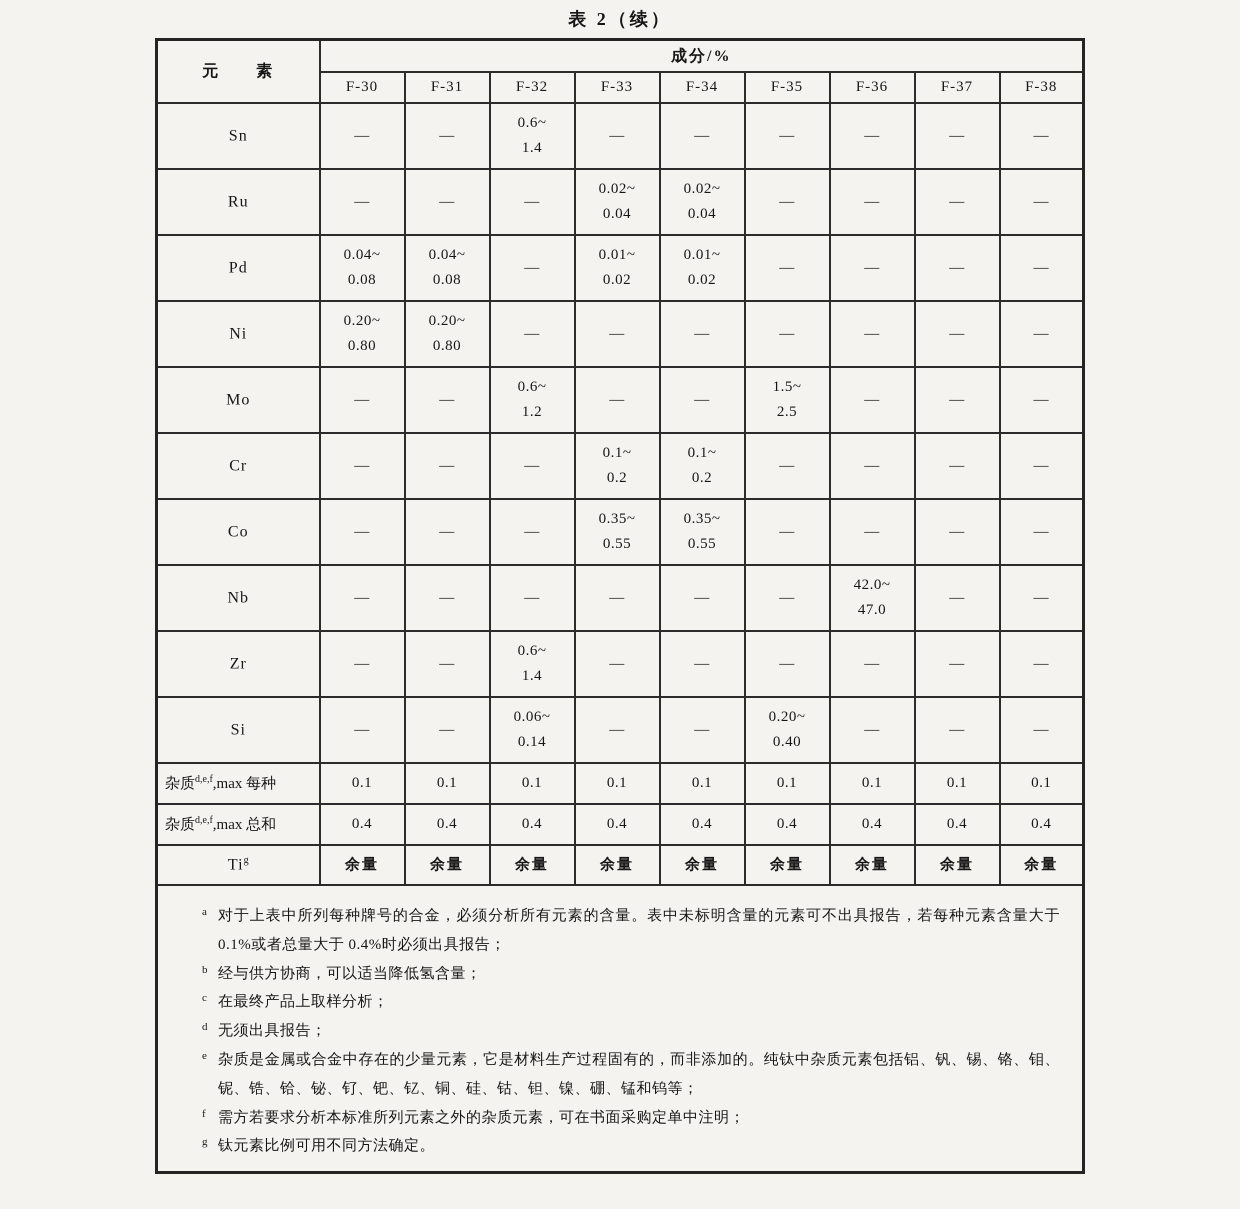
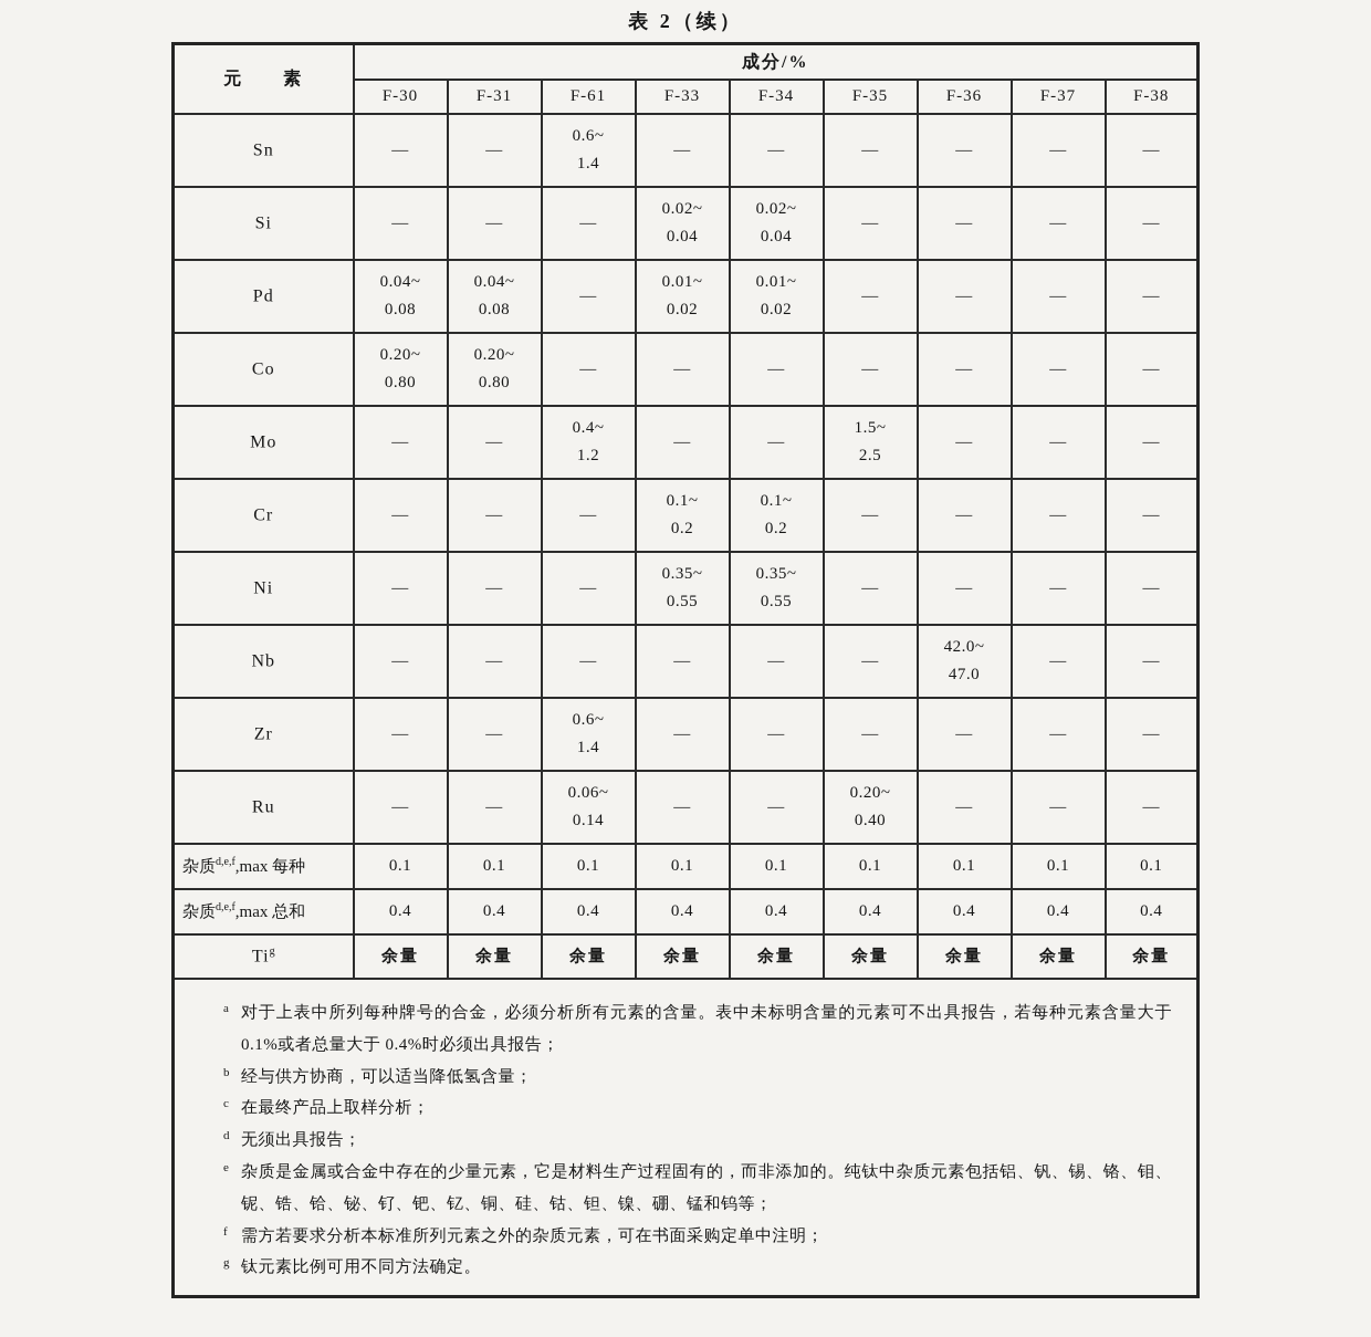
  表 2（续）
  元 素	成分/%
- F-30	F-31	F-32	F-33	F-34	F-35	F-36	F-37	F-38
+ F-30	F-31	F-61	F-33	F-34	F-35	F-36	F-37	F-38
  Sn	—	—	0.6~ 1.4	—	—	—	—	—	—
- Ru	—	—	—	0.02~ 0.04	0.02~ 0.04	—	—	—	—
+ Si	—	—	—	0.02~ 0.04	0.02~ 0.04	—	—	—	—
  Pd	0.04~ 0.08	0.04~ 0.08	—	0.01~ 0.02	0.01~ 0.02	—	—	—	—
- Ni	0.20~ 0.80	0.20~ 0.80	—	—	—	—	—	—	—
+ Co	0.20~ 0.80	0.20~ 0.80	—	—	—	—	—	—	—
- Mo	—	—	0.6~ 1.2	—	—	1.5~ 2.5	—	—	—
+ Mo	—	—	0.4~ 1.2	—	—	1.5~ 2.5	—	—	—
  Cr	—	—	—	0.1~ 0.2	0.1~ 0.2	—	—	—	—
- Co	—	—	—	0.35~ 0.55	0.35~ 0.55	—	—	—	—
+ Ni	—	—	—	0.35~ 0.55	0.35~ 0.55	—	—	—	—
  Nb	—	—	—	—	—	—	42.0~ 47.0	—	—
  Zr	—	—	0.6~ 1.4	—	—	—	—	—	—
- Si	—	—	0.06~ 0.14	—	—	0.20~ 0.40	—	—	—
+ Ru	—	—	0.06~ 0.14	—	—	0.20~ 0.40	—	—	—
  杂质d,e,f,max 每种	0.1	0.1	0.1	0.1	0.1	0.1	0.1	0.1	0.1
  杂质d,e,f,max 总和	0.4	0.4	0.4	0.4	0.4	0.4	0.4	0.4	0.4
  Tig	余量	余量	余量	余量	余量	余量	余量	余量	余量
  a 对于上表中所列每种牌号的合金，必须分析所有元素的含量。表中未标明含量的元素可不出具报告，若每种元素含量大于 0.1%或者总量大于 0.4%时必须出具报告；b 经与供方协商，可以适当降低氢含量；c 在最终产品上取样分析；d 无须出具报告；e 杂质是金属或合金中存在的少量元素，它是材料生产过程固有的，而非添加的。纯钛中杂质元素包括铝、钒、锡、铬、钼、铌、锆、铪、铋、钌、钯、钇、铜、硅、钴、钽、镍、硼、锰和钨等；f 需方若要求分析本标准所列元素之外的杂质元素，可在书面采购定单中注明；g 钛元素比例可用不同方法确定。
